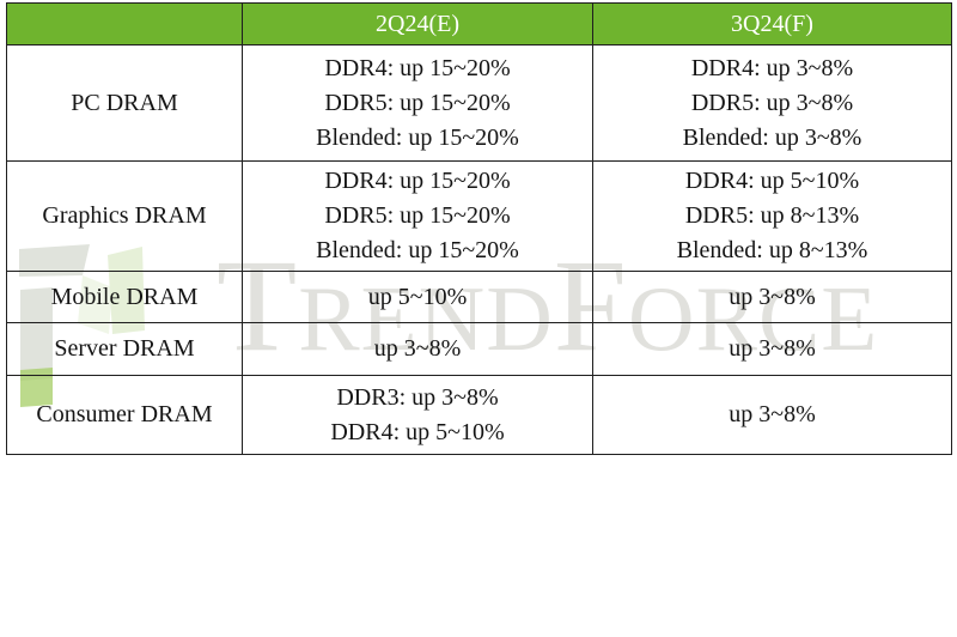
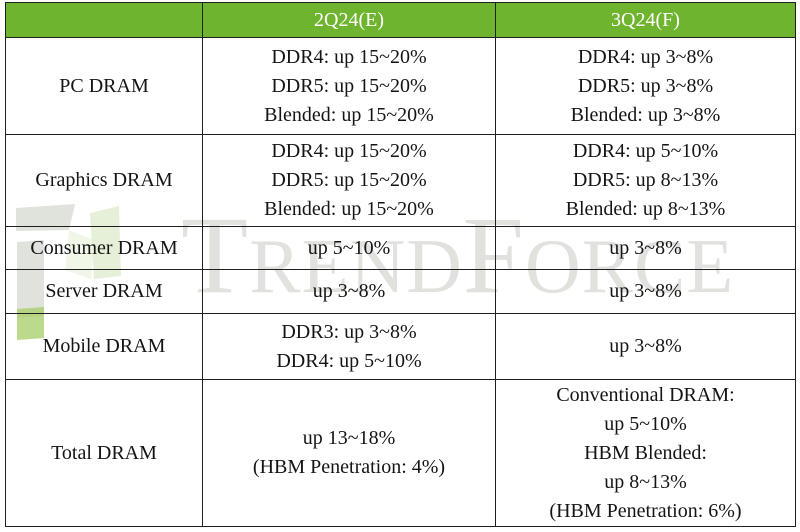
  TrendForce
  	2Q24(E)	3Q24(F)
  PC DRAM	DDR4: up 15~20% DDR5: up 15~20% Blended: up 15~20%	DDR4: up 3~8% DDR5: up 3~8% Blended: up 3~8%
  Graphics DRAM	DDR4: up 15~20% DDR5: up 15~20% Blended: up 15~20%	DDR4: up 5~10% DDR5: up 8~13% Blended: up 8~13%
- Mobile DRAM	up 5~10%	up 3~8%
+ Consumer DRAM	up 5~10%	up 3~8%
  Server DRAM	up 3~8%	up 3~8%
- Consumer DRAM	DDR3: up 3~8% DDR4: up 5~10%	up 3~8%
+ Mobile DRAM	DDR3: up 3~8% DDR4: up 5~10%	up 3~8%
+ Total DRAM	up 13~18% (HBM Penetration: 4%)	Conventional DRAM: up 5~10% HBM Blended: up 8~13% (HBM Penetration: 6%)
